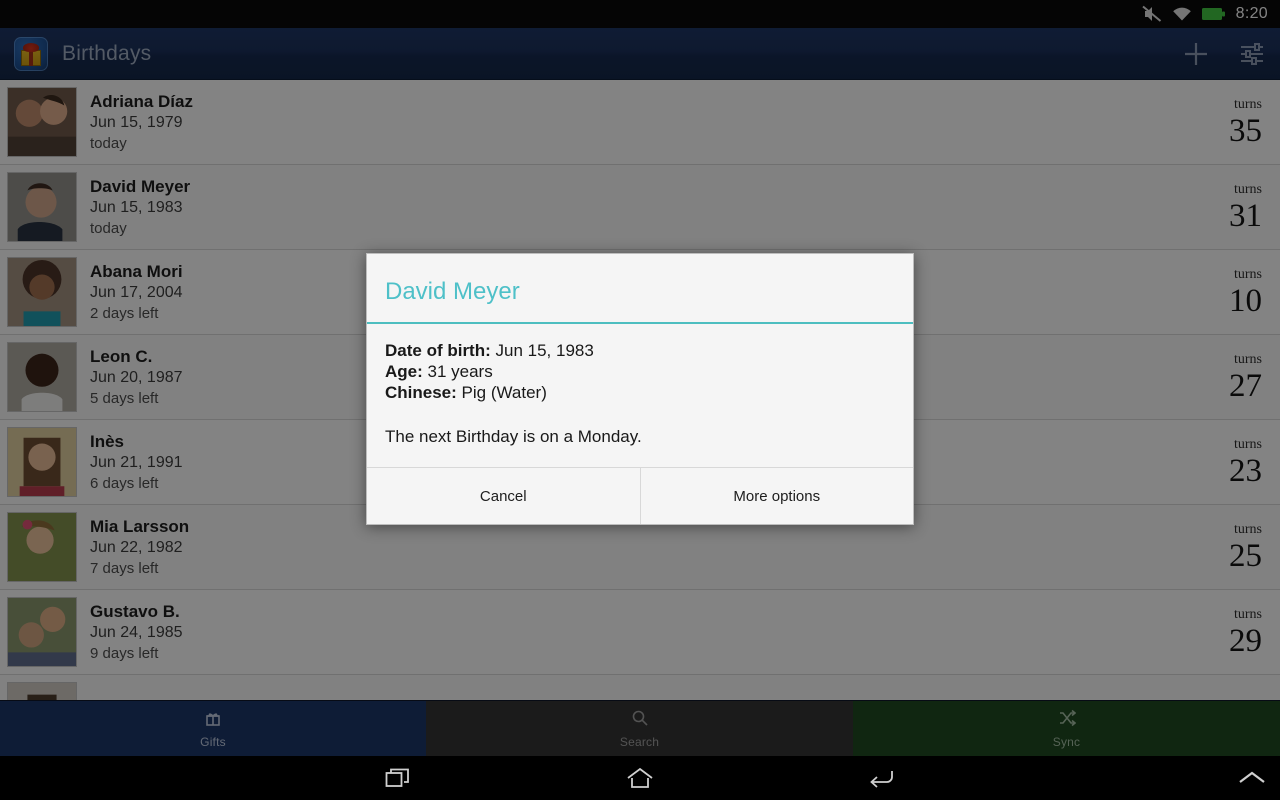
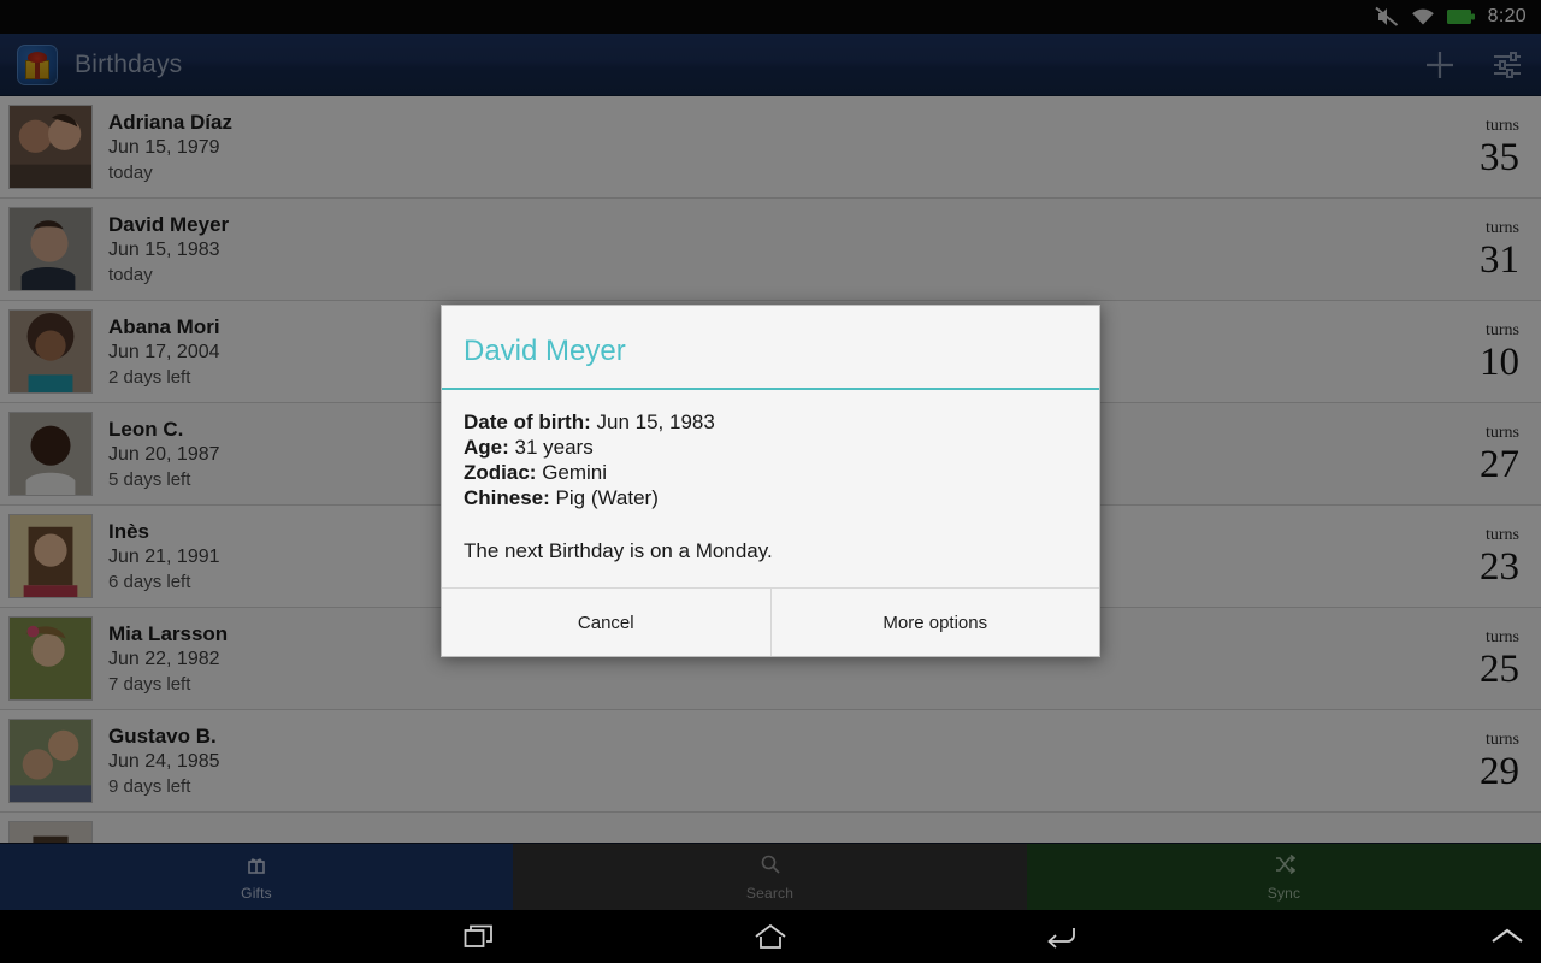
  8:20
  Birthdays
  Adriana Díaz
  Jun 15, 1979
  today
  turns
  35
  David Meyer
  Jun 15, 1983
  today
  turns
  31
  Abana Mori
  Jun 17, 2004
  2 days left
  turns
  10
  Leon C.
  Jun 20, 1987
  5 days left
  turns
  27
  Inès
  Jun 21, 1991
  6 days left
  turns
  23
  Mia Larsson
  Jun 22, 1982
  7 days left
  turns
  25
  Gustavo B.
  Jun 24, 1985
  9 days left
  turns
  29
  Gifts
  Search
  Sync
  David Meyer
  Date of birth: Jun 15, 1983
  Age: 31 years
+ Zodiac: Gemini
  Chinese: Pig (Water)
  The next Birthday is on a Monday.
  Cancel
  More options
